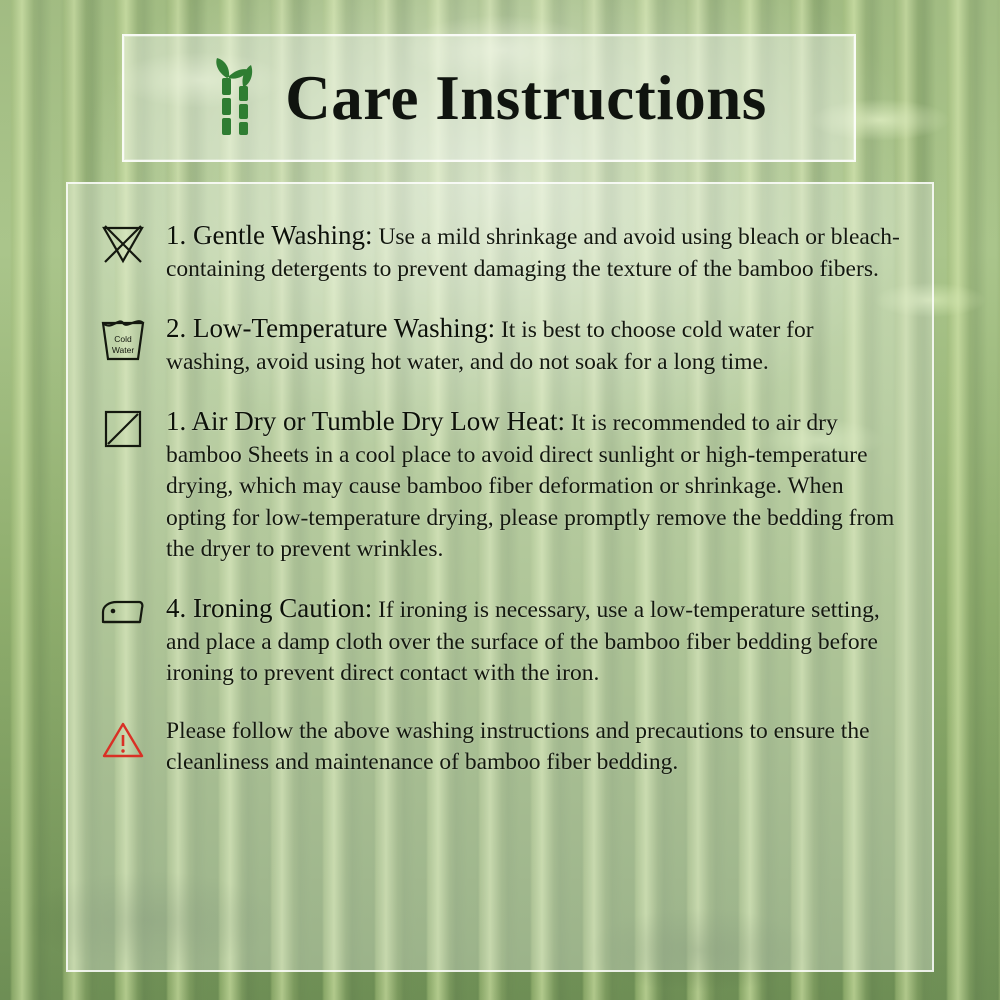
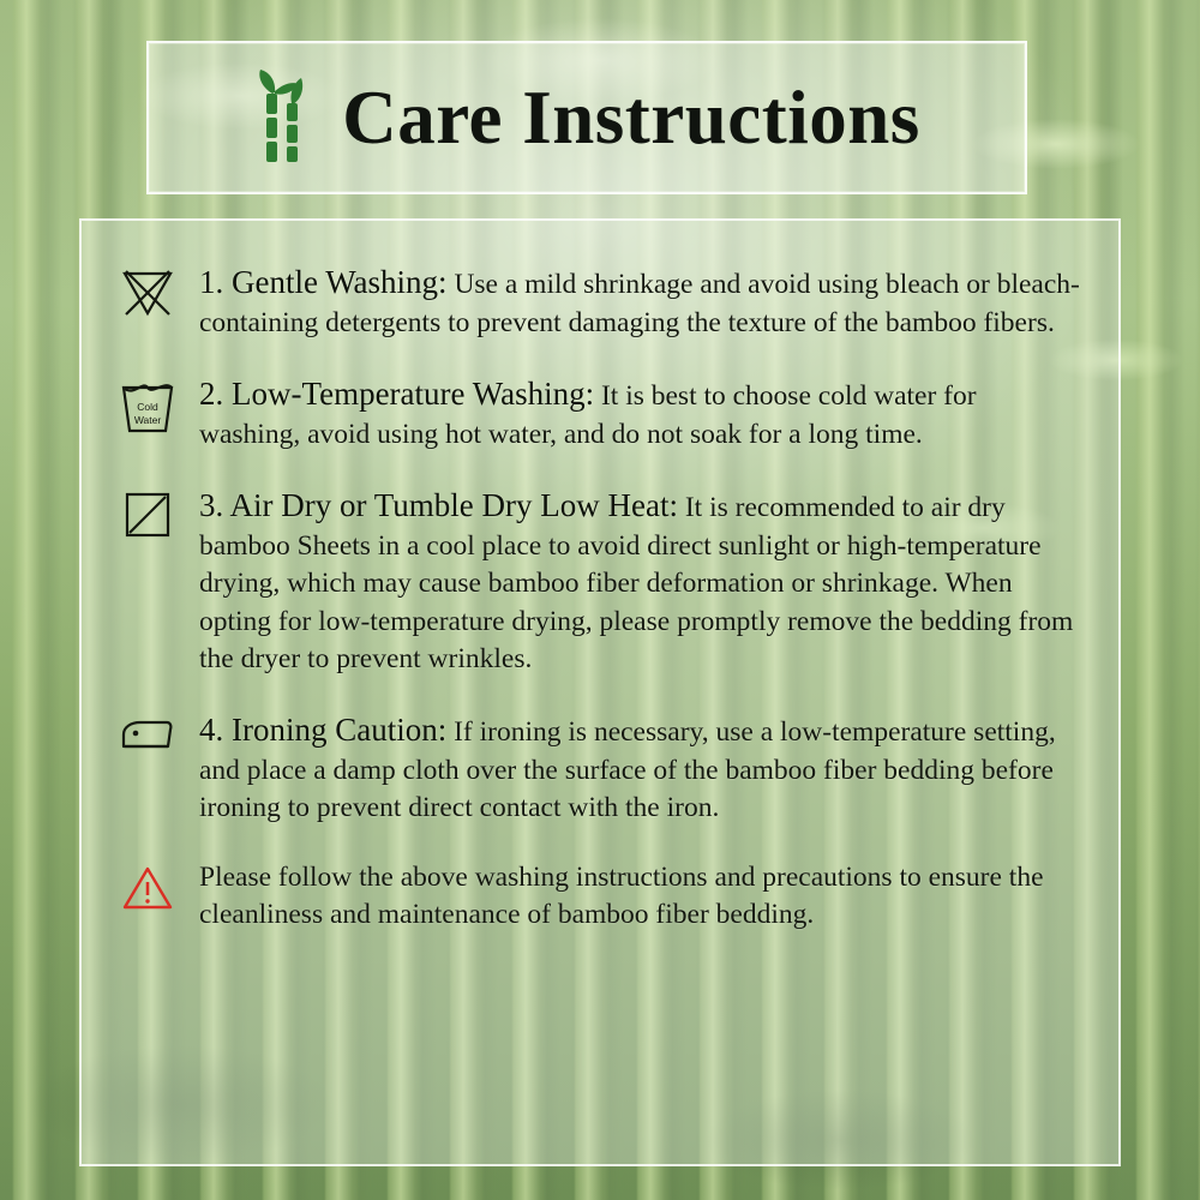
  Care Instructions
  1. Gentle Washing: Use a mild shrinkage and avoid using bleach or bleach-containing detergents to prevent damaging the texture of the bamboo fibers.
  Cold
  Water
  2. Low-Temperature Washing: It is best to choose cold water for washing, avoid using hot water, and do not soak for a long time.
- 1. Air Dry or Tumble Dry Low Heat: It is recommended to air dry bamboo Sheets in a cool place to avoid direct sunlight or high-temperature drying, which may cause bamboo fiber deformation or shrinkage. When opting for low-temperature drying, please promptly remove the bedding from the dryer to prevent wrinkles.
+ 3. Air Dry or Tumble Dry Low Heat: It is recommended to air dry bamboo Sheets in a cool place to avoid direct sunlight or high-temperature drying, which may cause bamboo fiber deformation or shrinkage. When opting for low-temperature drying, please promptly remove the bedding from the dryer to prevent wrinkles.
  4. Ironing Caution: If ironing is necessary, use a low-temperature setting, and place a damp cloth over the surface of the bamboo fiber bedding before ironing to prevent direct contact with the iron.
  Please follow the above washing instructions and precautions to ensure the cleanliness and maintenance of bamboo fiber bedding.
